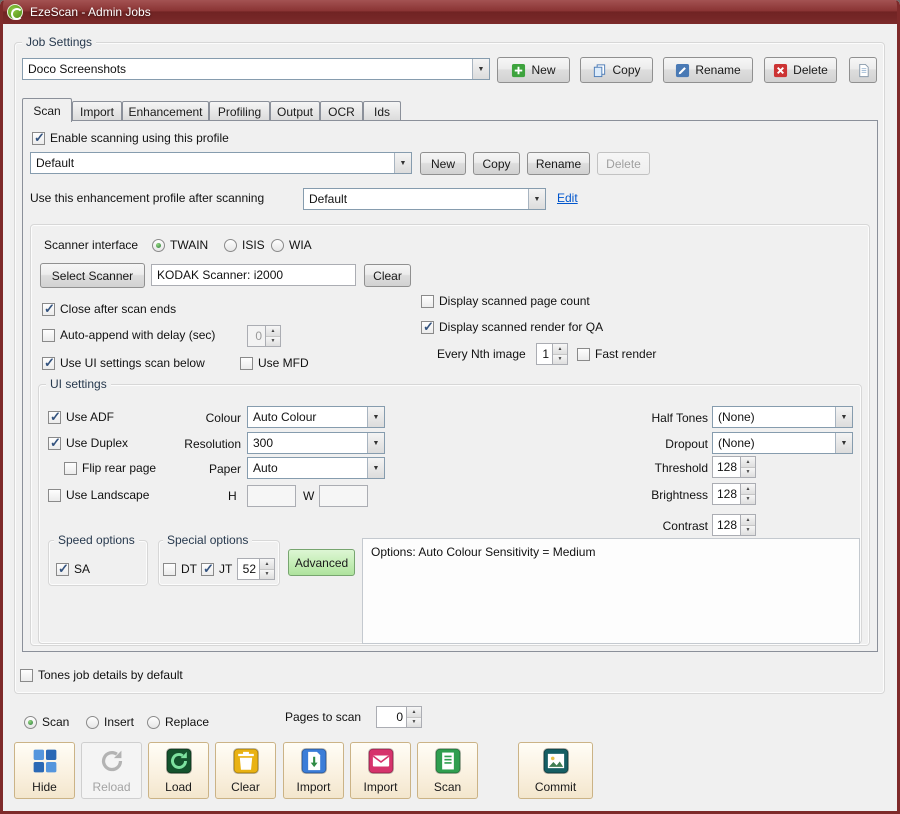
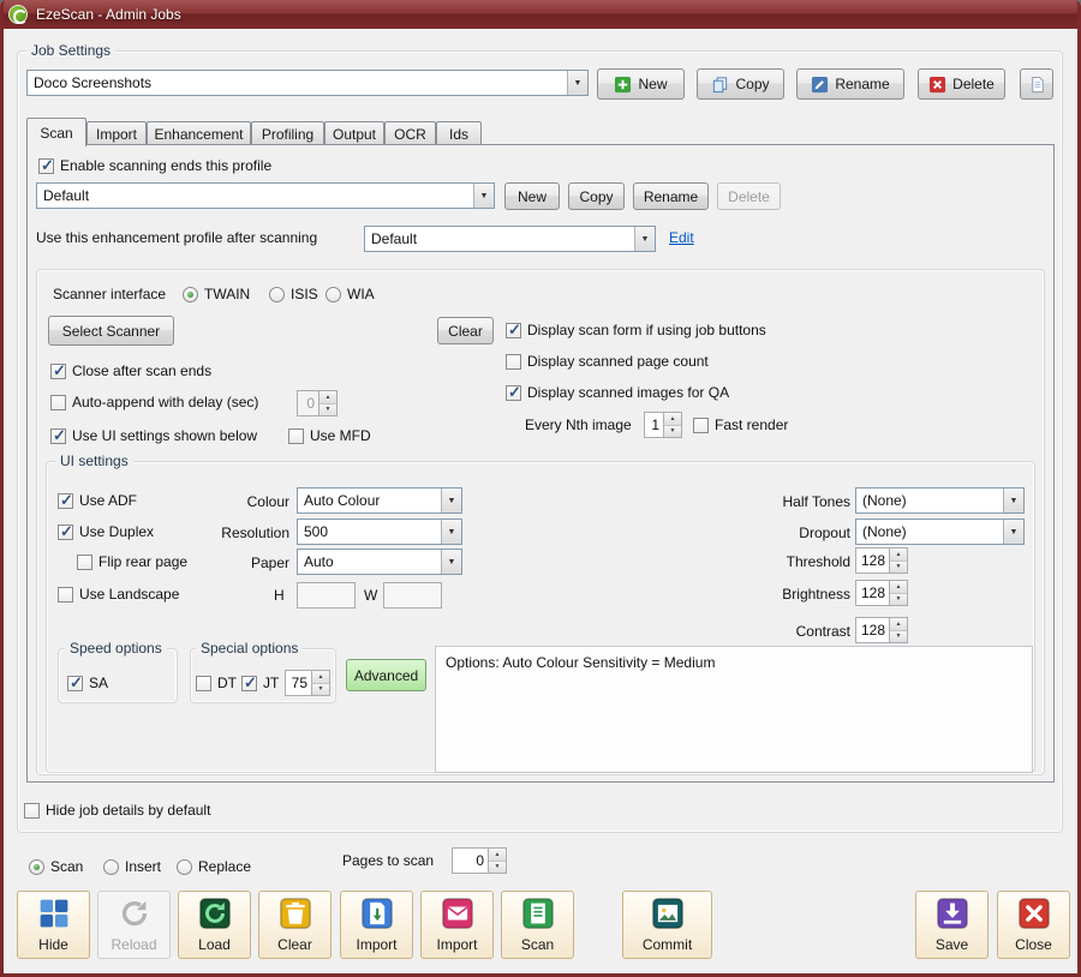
  EzeScan - Admin Jobs
  Job Settings
  Doco Screenshots
  New
  Copy
  Rename
  Delete
  Scan
  Import
  Enhancement
  Profiling
  Output
  OCR
  Ids
- Enable scanning using this profile
+ Enable scanning ends this profile
  Default
  New
  Copy
  Rename
  Delete
  Use this enhancement profile after scanning
  Default
  Edit
  Scanner interface
  TWAIN
  ISIS
  WIA
  Select Scanner
- KODAK Scanner: i2000
  Clear
+ Display scan form if using job buttons
  Close after scan ends
  Display scanned page count
  Auto-append with delay (sec)
  0
- Display scanned render for QA
+ Display scanned images for QA
- Use UI settings scan below
+ Use UI settings shown below
  Use MFD
  Every Nth image
  1
  Fast render
  UI settings
  Use ADF
  Colour
  Auto Colour
  Half Tones
  (None)
  Use Duplex
  Resolution
- 300
+ 500
  Dropout
  (None)
  Flip rear page
  Paper
  Auto
  Threshold
  128
  Use Landscape
  H
  W
  Brightness
  128
  Contrast
  128
  Speed options
  SA
  Special options
  DT
  JT
- 52
+ 75
  Advanced
  Options: Auto Colour Sensitivity = Medium
- Tones job details by default
+ Hide job details by default
  Scan
  Insert
  Replace
  Pages to scan
  0
  Hide
  Reload
  Load
  Clear
  Import
  Import
  Scan
  Commit
+ Save
+ Close
